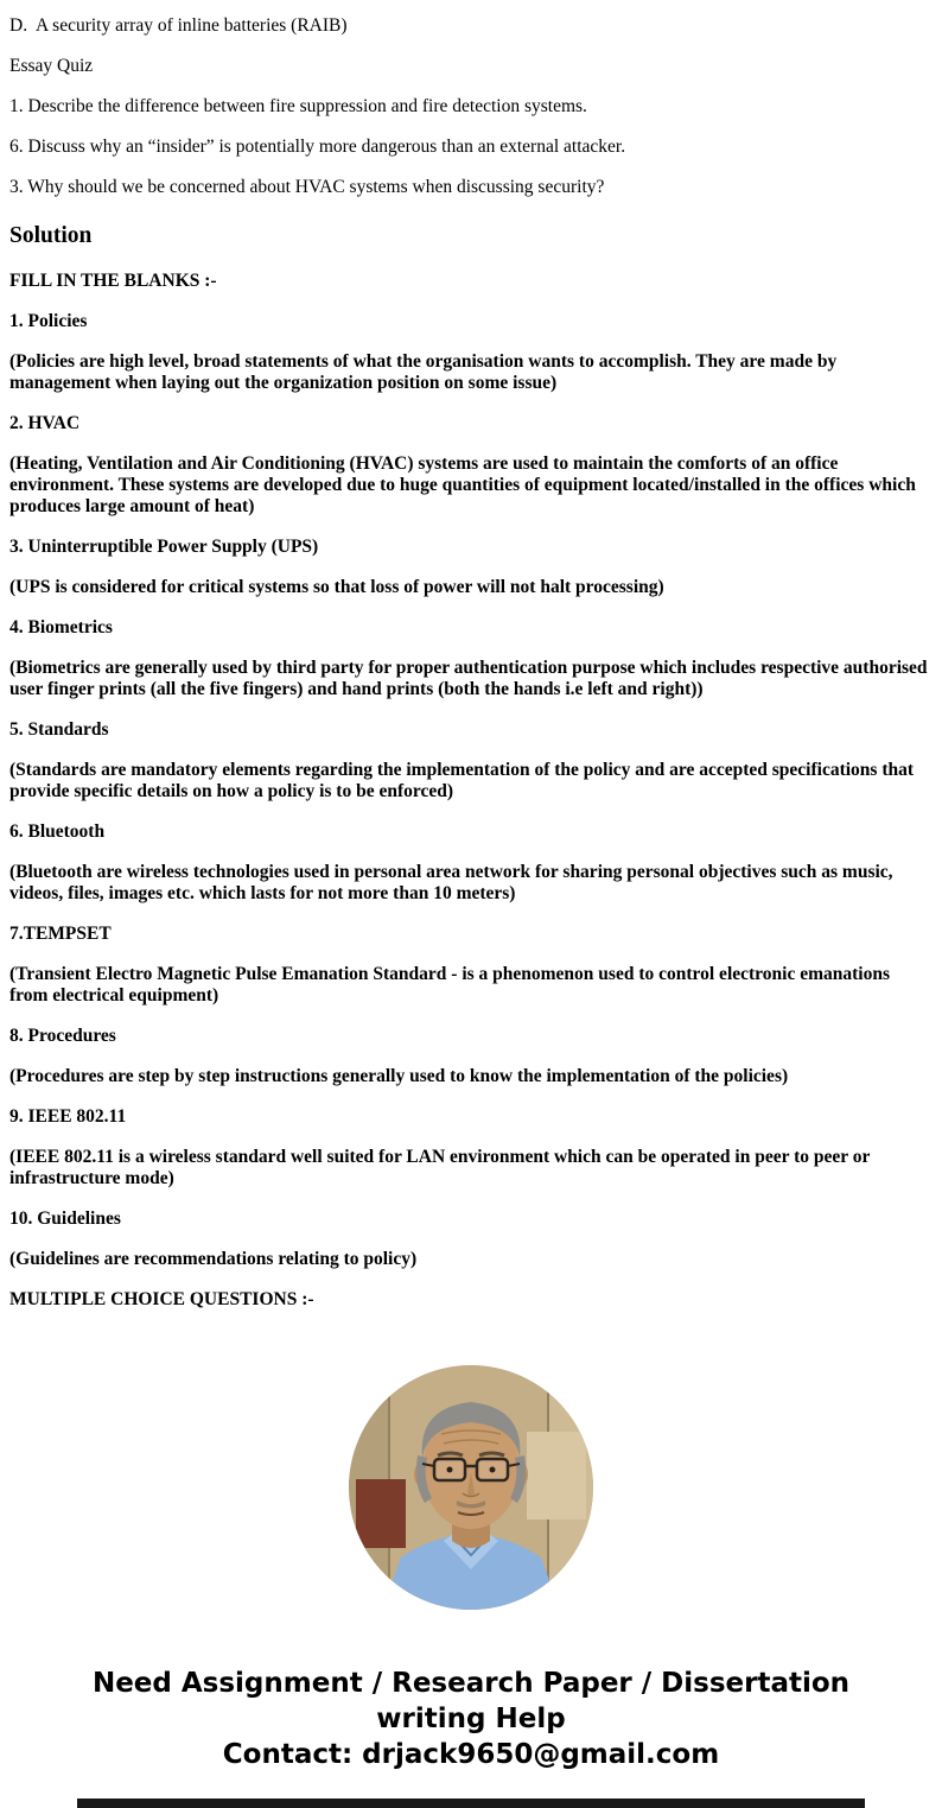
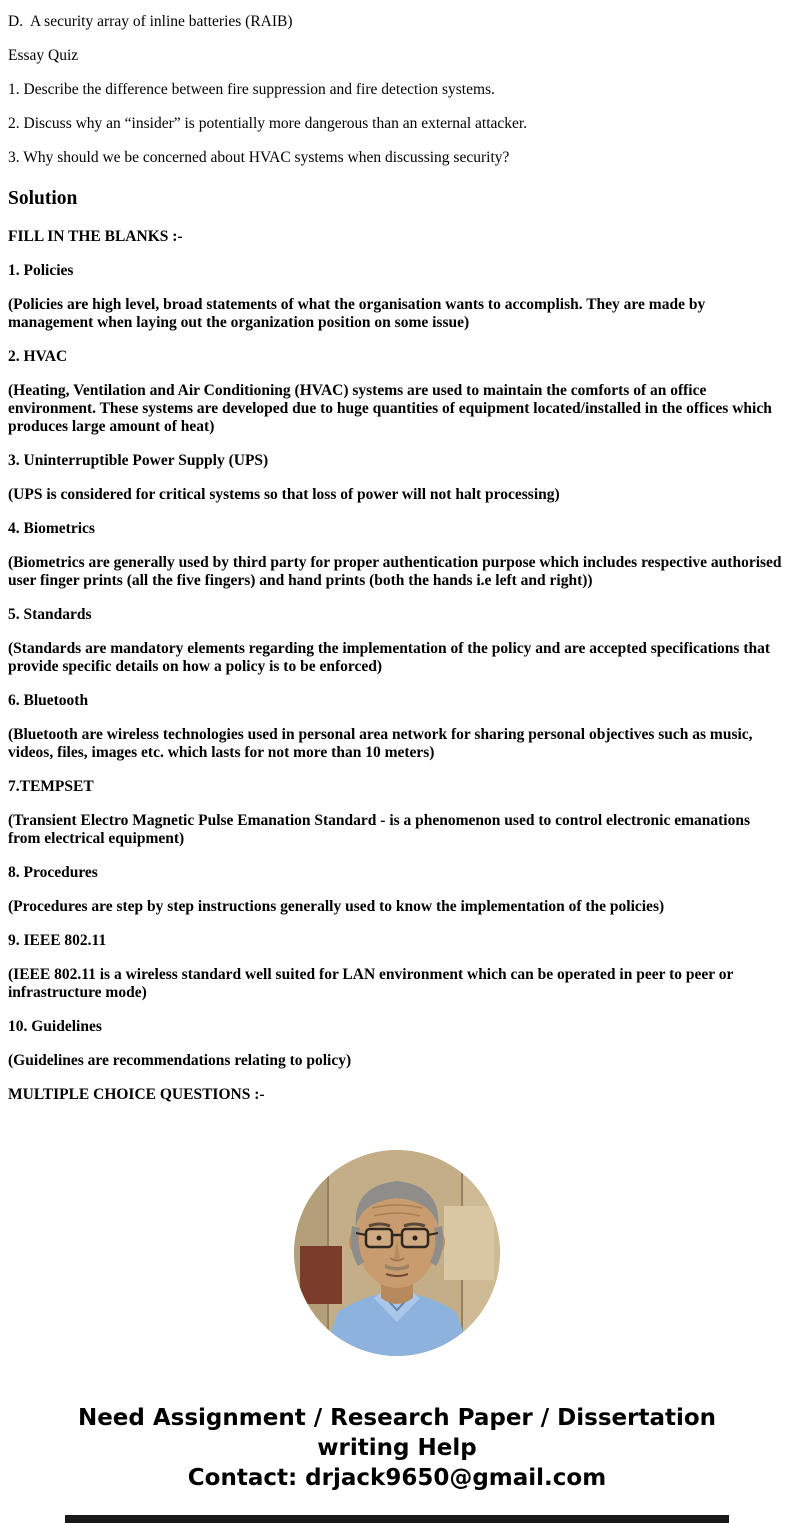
  D. A security array of inline batteries (RAIB)
  Essay Quiz
  1. Describe the difference between fire suppression and fire detection systems.
- 6. Discuss why an “insider” is potentially more dangerous than an external attacker.
+ 2. Discuss why an “insider” is potentially more dangerous than an external attacker.
  3. Why should we be concerned about HVAC systems when discussing security?
  Solution
  FILL IN THE BLANKS :-
  1. Policies
  (Policies are high level, broad statements of what the organisation wants to accomplish. They are made by management when laying out the organization position on some issue)
  2. HVAC
  (Heating, Ventilation and Air Conditioning (HVAC) systems are used to maintain the comforts of an office environment. These systems are developed due to huge quantities of equipment located/installed in the offices which produces large amount of heat)
  3. Uninterruptible Power Supply (UPS)
  (UPS is considered for critical systems so that loss of power will not halt processing)
  4. Biometrics
  (Biometrics are generally used by third party for proper authentication purpose which includes respective authorised user finger prints (all the five fingers) and hand prints (both the hands i.e left and right))
  5. Standards
  (Standards are mandatory elements regarding the implementation of the policy and are accepted specifications that provide specific details on how a policy is to be enforced)
  6. Bluetooth
  (Bluetooth are wireless technologies used in personal area network for sharing personal objectives such as music, videos, files, images etc. which lasts for not more than 10 meters)
  7.TEMPSET
  (Transient Electro Magnetic Pulse Emanation Standard - is a phenomenon used to control electronic emanations from electrical equipment)
  8. Procedures
  (Procedures are step by step instructions generally used to know the implementation of the policies)
  9. IEEE 802.11
  (IEEE 802.11 is a wireless standard well suited for LAN environment which can be operated in peer to peer or infrastructure mode)
  10. Guidelines
  (Guidelines are recommendations relating to policy)
  MULTIPLE CHOICE QUESTIONS :-
  Need Assignment / Research Paper / Dissertation
  writing Help
  Contact: drjack9650@gmail.com
